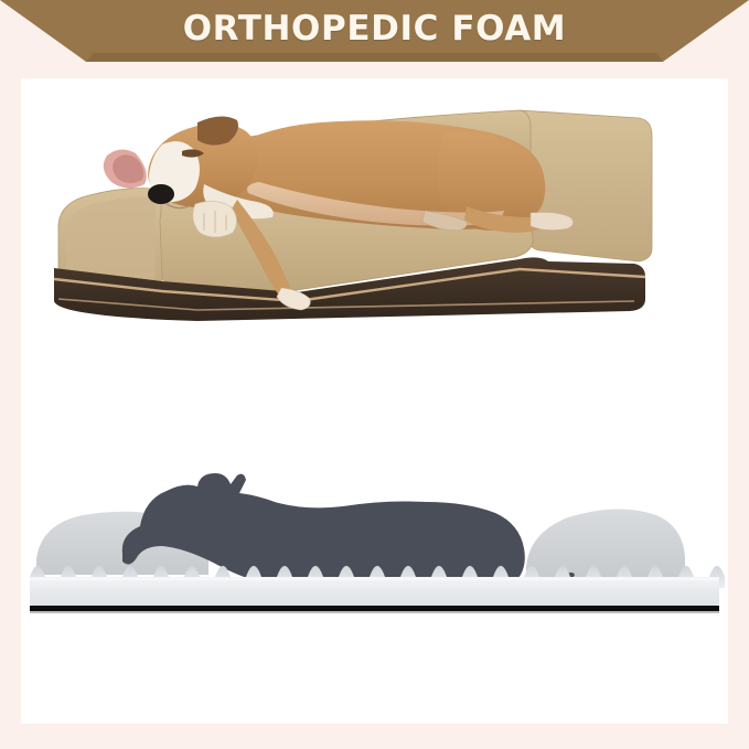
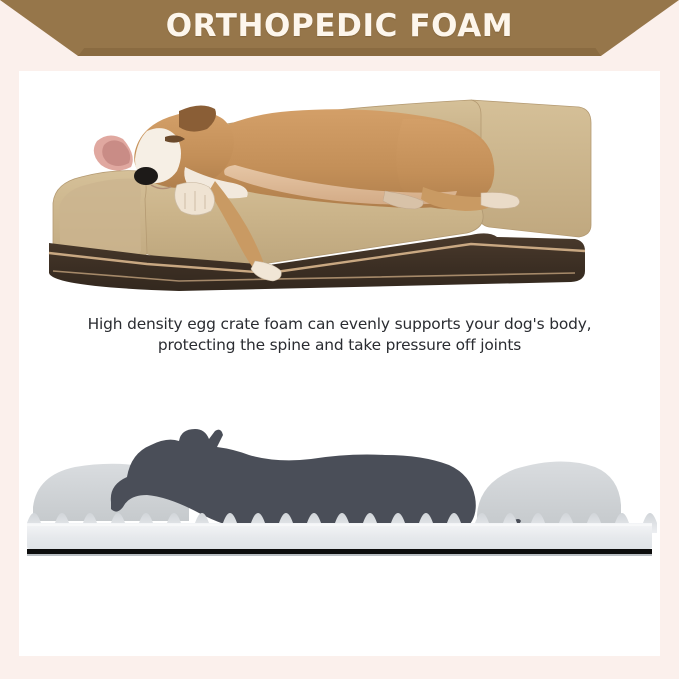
  ORTHOPEDIC FOAM
+ High density egg crate foam can evenly supports your dog's body,
+ protecting the spine and take pressure off joints
